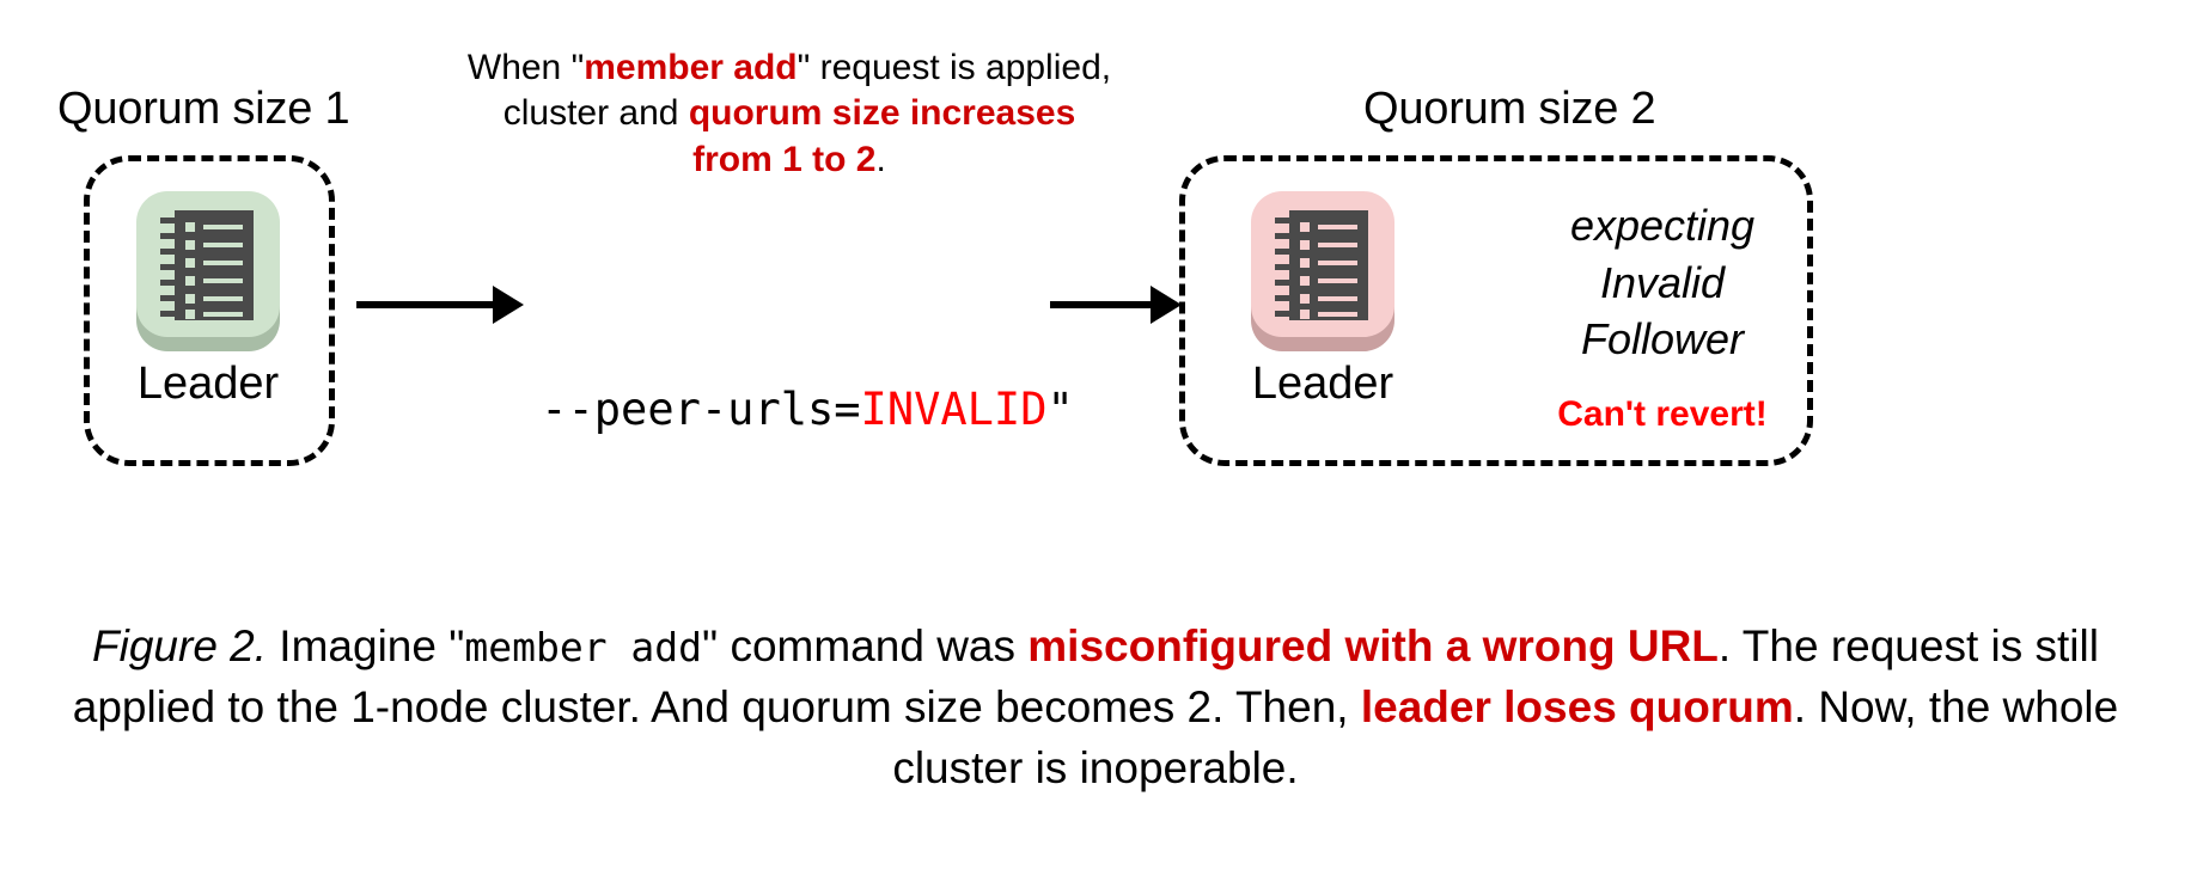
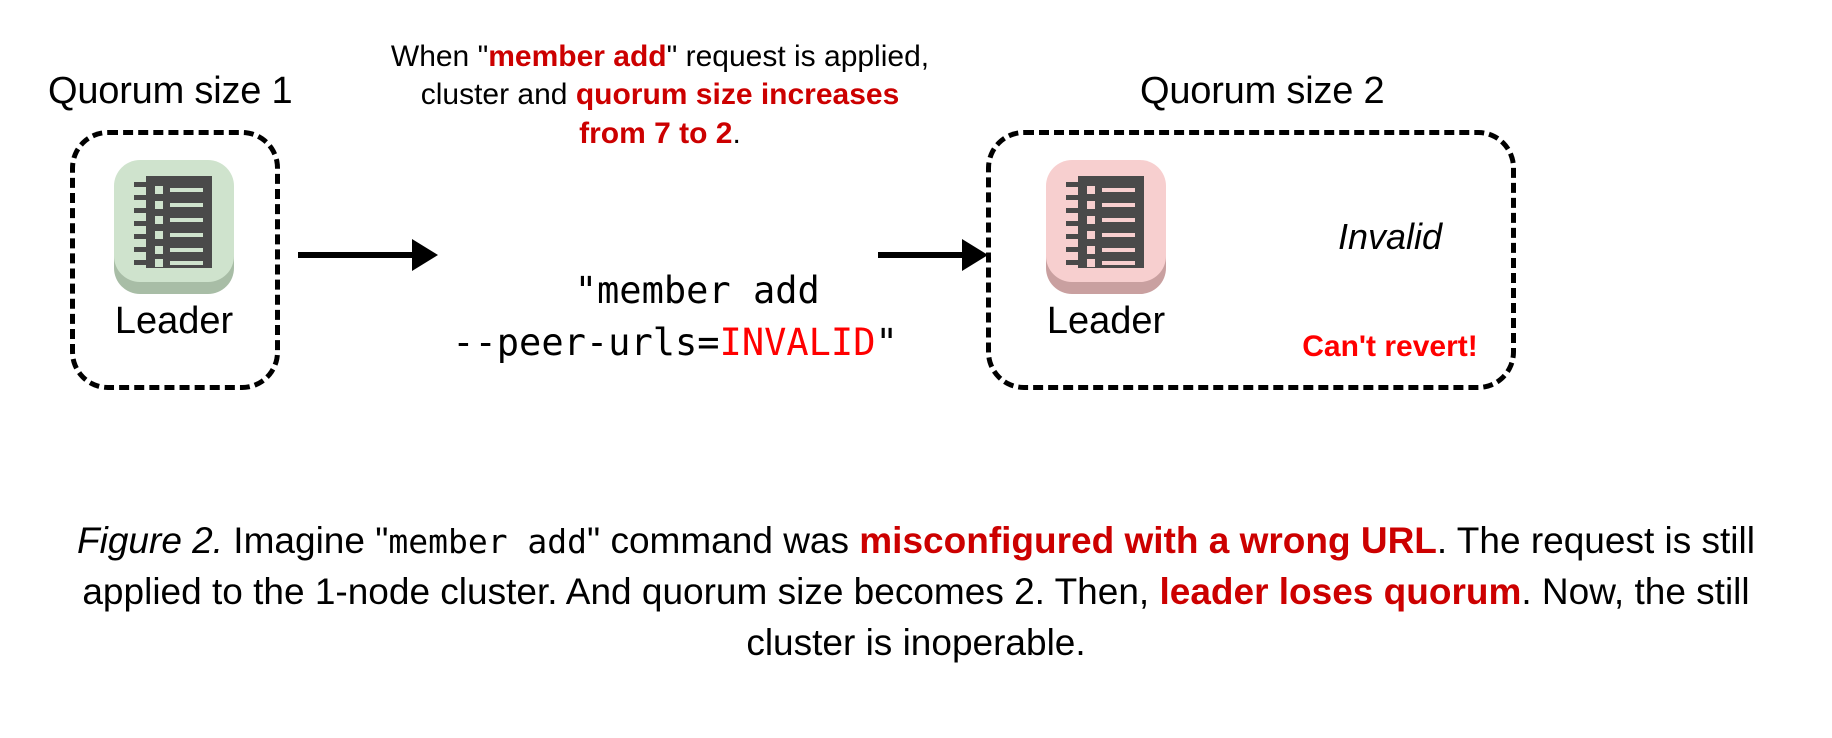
  Quorum size 1
  Leader
  When "member add" request is applied,
  cluster and quorum size increases
- from 1 to 2.
+ from 7 to 2.
+ "member add
  --peer-urls=INVALID"
  Quorum size 2
  Leader
- expecting
  Invalid
- Follower
  Can't revert!
- Figure 2. Imagine "member add" command was misconfigured with a wrong URL. The request is still applied to the 1-node cluster. And quorum size becomes 2. Then, leader loses quorum. Now, the whole cluster is inoperable.
+ Figure 2. Imagine "member add" command was misconfigured with a wrong URL. The request is still applied to the 1-node cluster. And quorum size becomes 2. Then, leader loses quorum. Now, the still cluster is inoperable.
